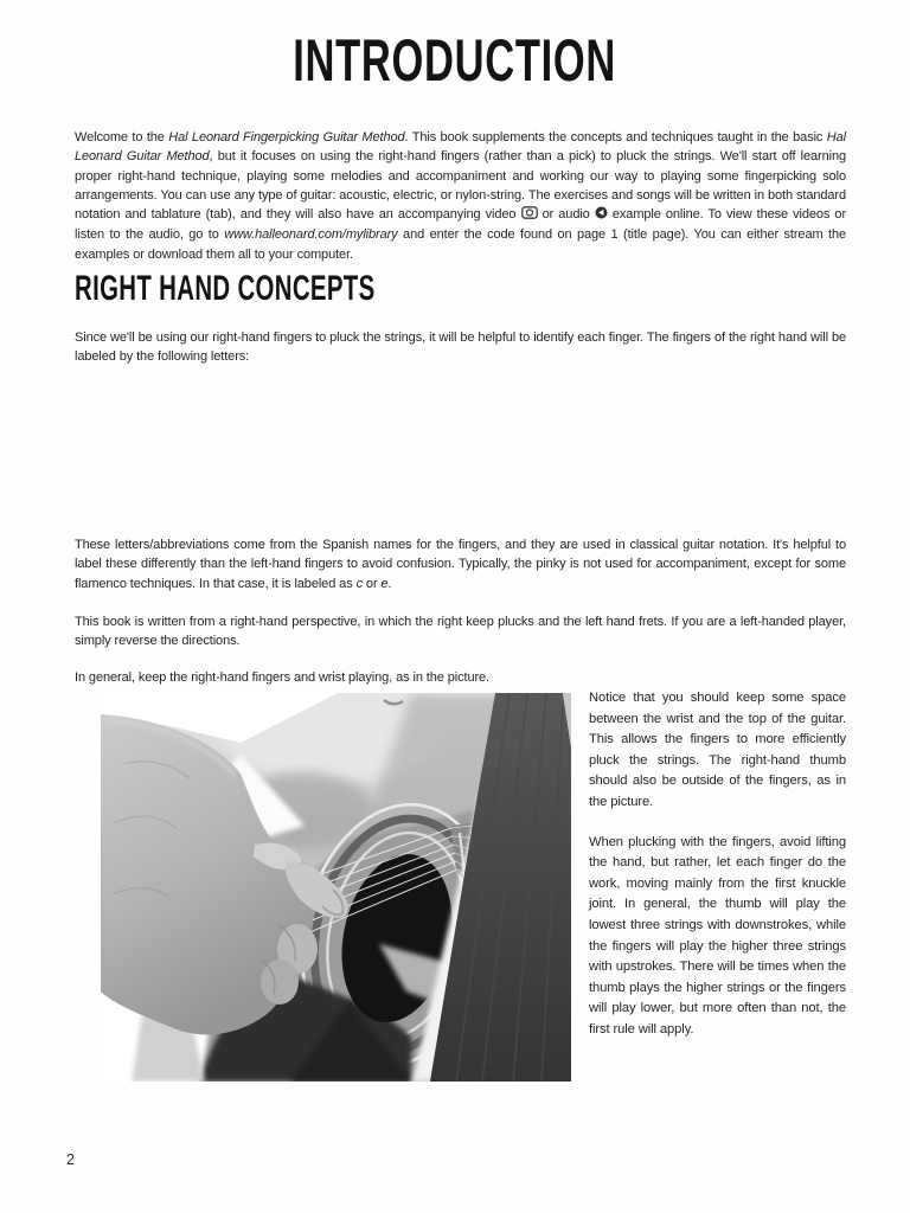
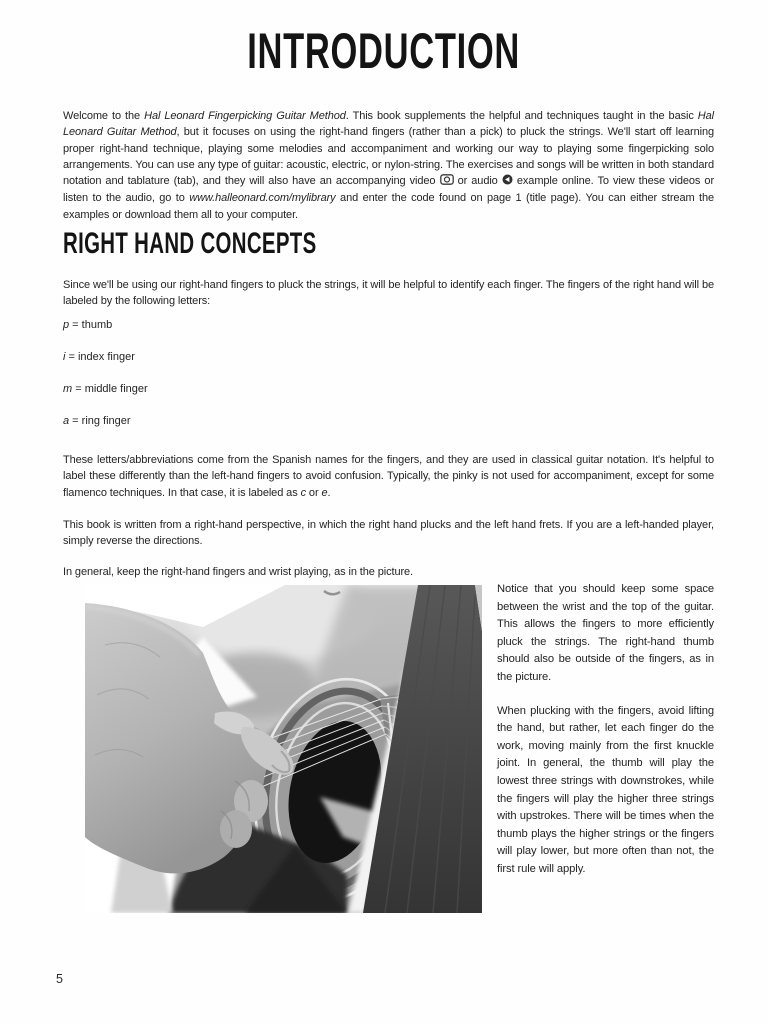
  INTRODUCTION
- Welcome to the Hal Leonard Fingerpicking Guitar Method. This book supplements the concepts and techniques taught in the basic Hal Leonard Guitar Method, but it focuses on using the right-hand fingers (rather than a pick) to pluck the strings. We'll start off learning proper right-hand technique, playing some melodies and accompaniment and working our way to playing some fingerpicking solo arrangements. You can use any type of guitar: acoustic, electric, or nylon-string. The exercises and songs will be written in both standard notation and tablature (tab), and they will also have an accompanying video or audio example online. To view these videos or listen to the audio, go to www.halleonard.com/mylibrary and enter the code found on page 1 (title page). You can either stream the examples or download them all to your computer.
+ Welcome to the Hal Leonard Fingerpicking Guitar Method. This book supplements the helpful and techniques taught in the basic Hal Leonard Guitar Method, but it focuses on using the right-hand fingers (rather than a pick) to pluck the strings. We'll start off learning proper right-hand technique, playing some melodies and accompaniment and working our way to playing some fingerpicking solo arrangements. You can use any type of guitar: acoustic, electric, or nylon-string. The exercises and songs will be written in both standard notation and tablature (tab), and they will also have an accompanying video or audio example online. To view these videos or listen to the audio, go to www.halleonard.com/mylibrary and enter the code found on page 1 (title page). You can either stream the examples or download them all to your computer.
  RIGHT HAND CONCEPTS
  Since we'll be using our right-hand fingers to pluck the strings, it will be helpful to identify each finger. The fingers of the right hand will be labeled by the following letters:
+ p = thumb
+ i = index finger
+ m = middle finger
+ a = ring finger
  These letters/abbreviations come from the Spanish names for the fingers, and they are used in classical guitar notation. It's helpful to label these differently than the left-hand fingers to avoid confusion. Typically, the pinky is not used for accompaniment, except for some flamenco techniques. In that case, it is labeled as c or e.
- This book is written from a right-hand perspective, in which the right keep plucks and the left hand frets. If you are a left-handed player, simply reverse the directions.
+ This book is written from a right-hand perspective, in which the right hand plucks and the left hand frets. If you are a left-handed player, simply reverse the directions.
  In general, keep the right-hand fingers and wrist playing, as in the picture.
  Notice that you should keep some space between the wrist and the top of the guitar. This allows the fingers to more efficiently pluck the strings. The right-hand thumb should also be outside of the fingers, as in the picture.
  When plucking with the fingers, avoid lifting the hand, but rather, let each finger do the work, moving mainly from the first knuckle joint. In general, the thumb will play the lowest three strings with downstrokes, while the fingers will play the higher three strings with upstrokes. There will be times when the thumb plays the higher strings or the fingers will play lower, but more often than not, the first rule will apply.
- 2
+ 5
